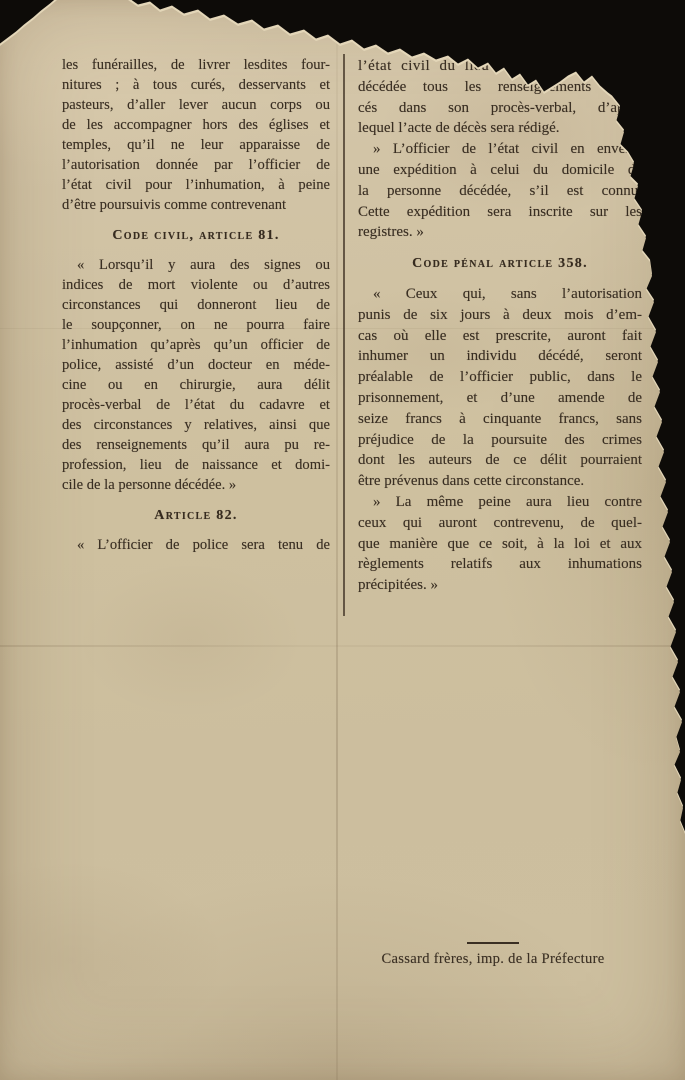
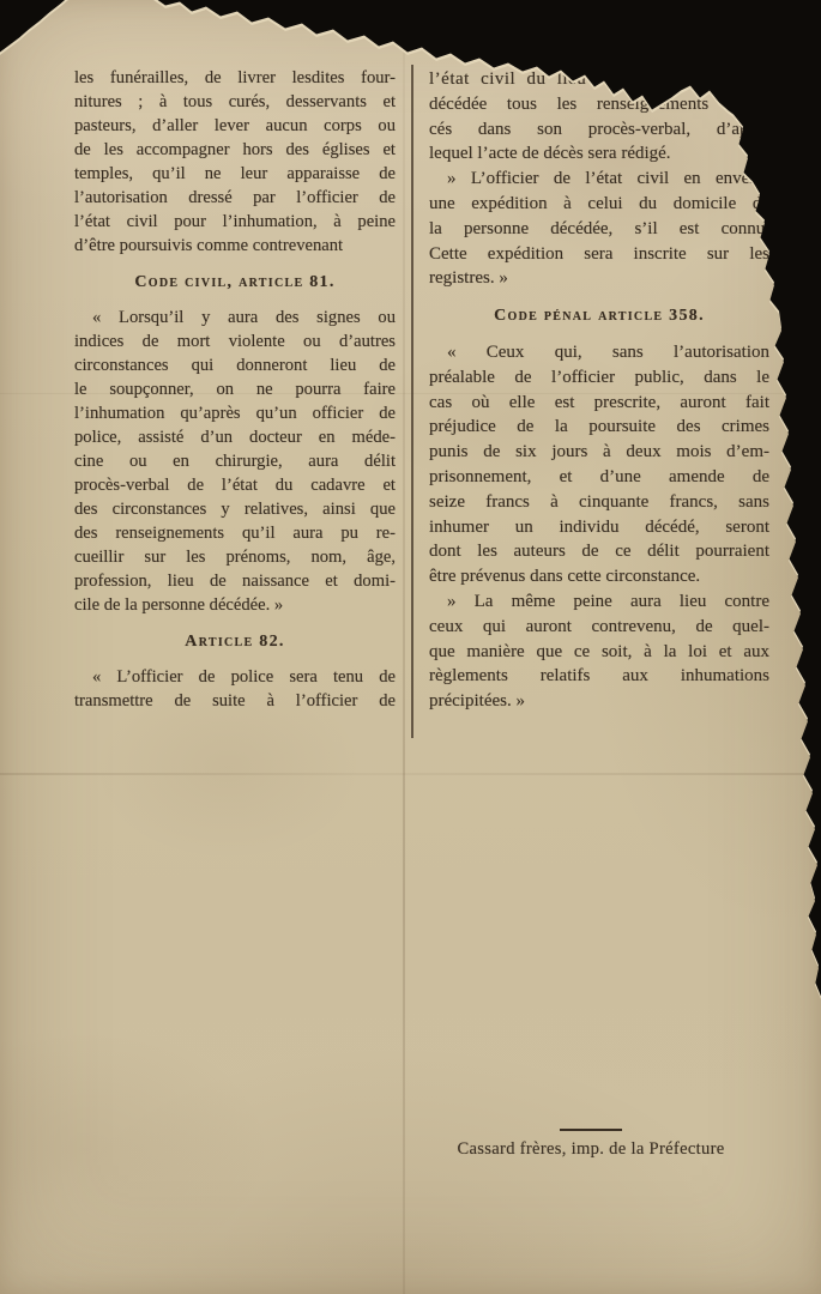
  les funérailles, de livrer lesdites four-
  nitures ; à tous curés, desservants et
  pasteurs, d’aller lever aucun corps ou
  de les accompagner hors des églises et
  temples, qu’il ne leur apparaisse de
- l’autorisation donnée par l’officier de
+ l’autorisation dressé par l’officier de
  l’état civil pour l’inhumation, à peine
  d’être poursuivis comme contrevenant
  Code civil, article 81.
  « Lorsqu’il y aura des signes ou
  indices de mort violente ou d’autres
  circonstances qui donneront lieu de
  le soupçonner, on ne pourra faire
  l’inhumation qu’après qu’un officier de
  police, assisté d’un docteur en méde-
  cine ou en chirurgie, aura délit
  procès-verbal de l’état du cadavre et
  des circonstances y relatives, ainsi que
  des renseignements qu’il aura pu re-
+ cueillir sur les prénoms, nom, âge,
  profession, lieu de naissance et domi-
  cile de la personne décédée. »
  Article 82.
  « L’officier de police sera tenu de
+ transmettre de suite à l’officier de
  l’état civil du li
  décédée tous les renseigments
  cés dans son procès-verbal, d’a
  lequel l’acte de décès sera rédigé.
  » L’officier de l’état civil en enve
  une expédition à celui du domicile d
  la personne décédée, s’il est connu
  Cette expédition sera inscrite sur les
  registres. »
  Code pénal article 358.
  « Ceux qui, sans l’autorisation
- punis de six jours à deux mois d’em-
+ préalable de l’officier public, dans le
  cas où elle est prescrite, auront fait
- inhumer un individu décédé, seront
+ préjudice de la poursuite des crimes
- préalable de l’officier public, dans le
+ punis de six jours à deux mois d’em-
  prisonnement, et d’une amende de
  seize francs à cinquante francs, sans
- préjudice de la poursuite des crimes
+ inhumer un individu décédé, seront
  dont les auteurs de ce délit pourraient
  être prévenus dans cette circonstance.
  » La même peine aura lieu contre
  ceux qui auront contrevenu, de quel-
  que manière que ce soit, à la loi et aux
  règlements relatifs aux inhumations
  précipitées. »
  Cassard frères, imp. de la Préfecture
